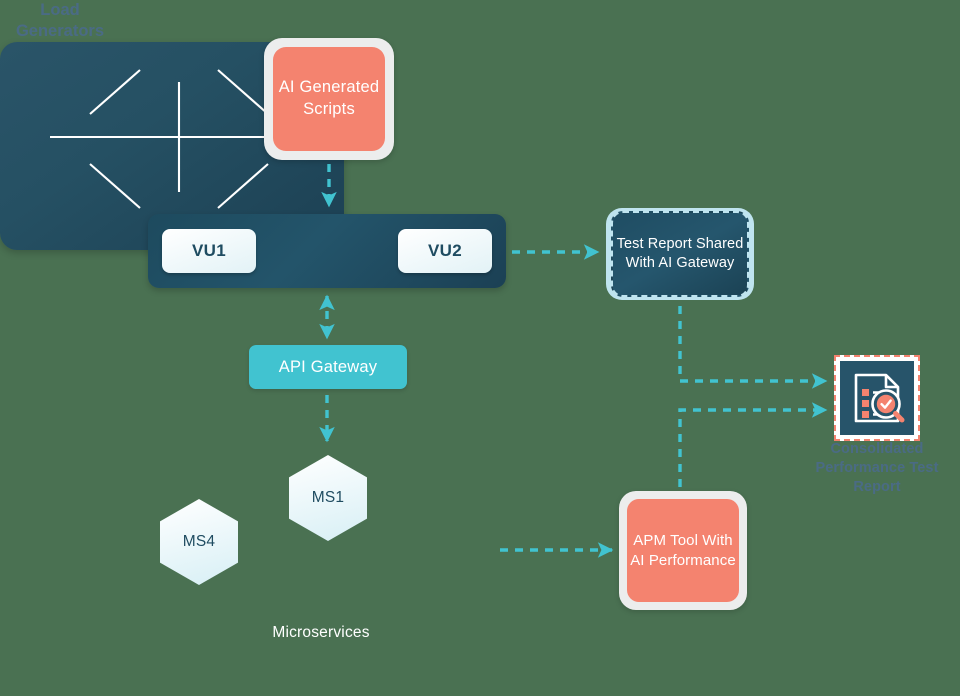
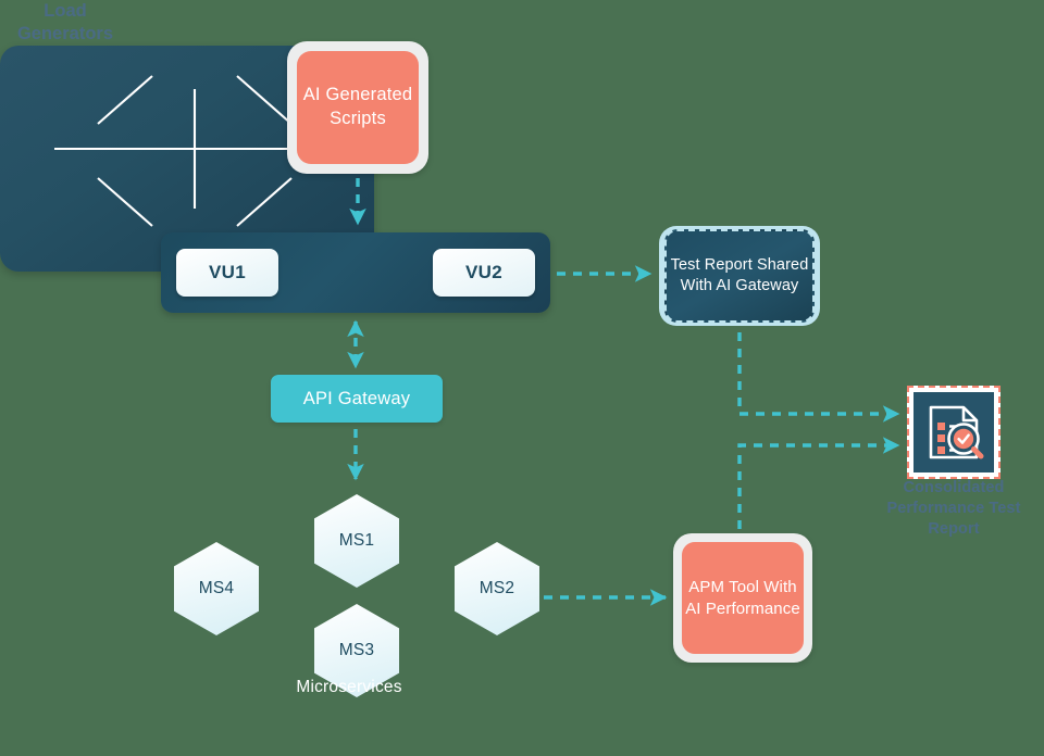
  AI Generated Scripts
  Load Generators
  VU1
  VU2
  Test Report Shared With AI Gateway
  API Gateway
  MS1
  MS4
+ MS2
+ MS3
  Microservices
  APM Tool With AI Performance
  Consolidated Performance Test Report
